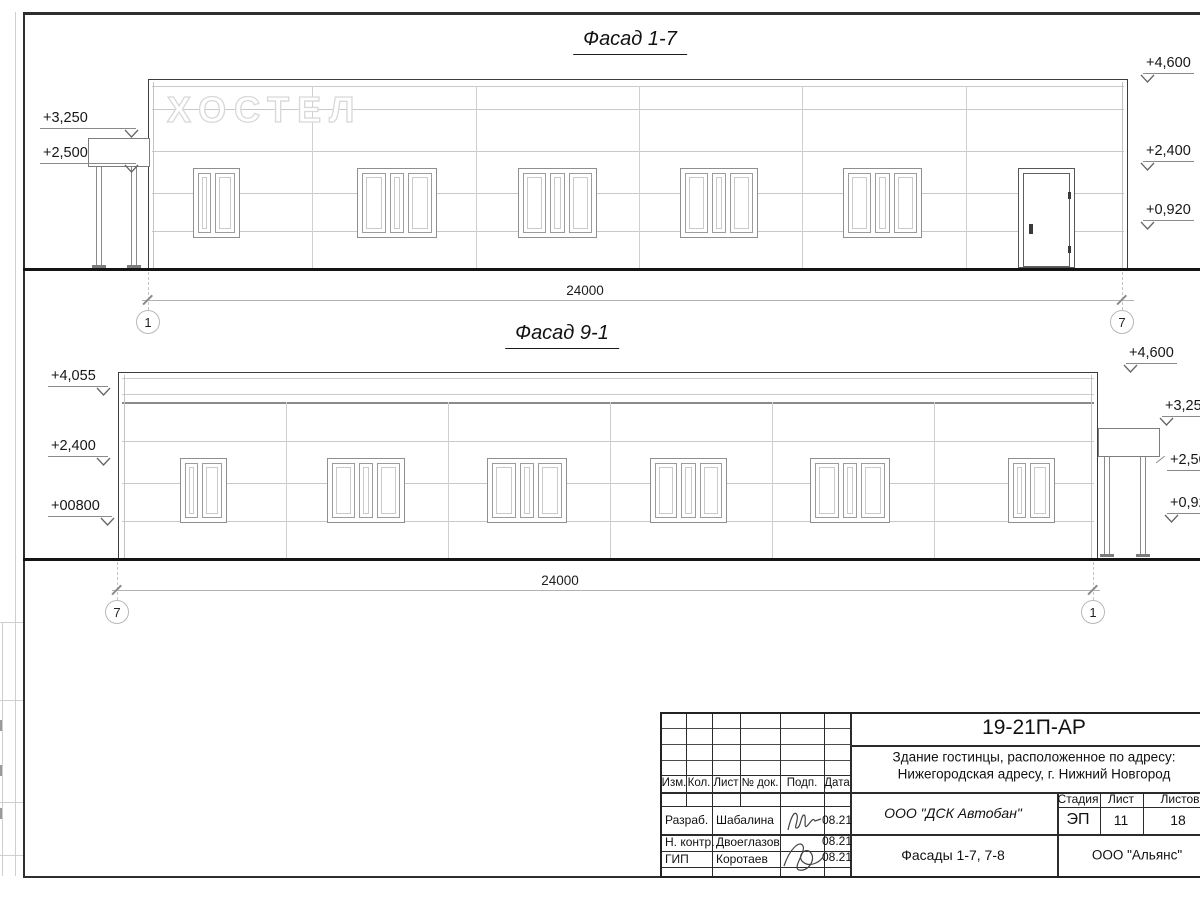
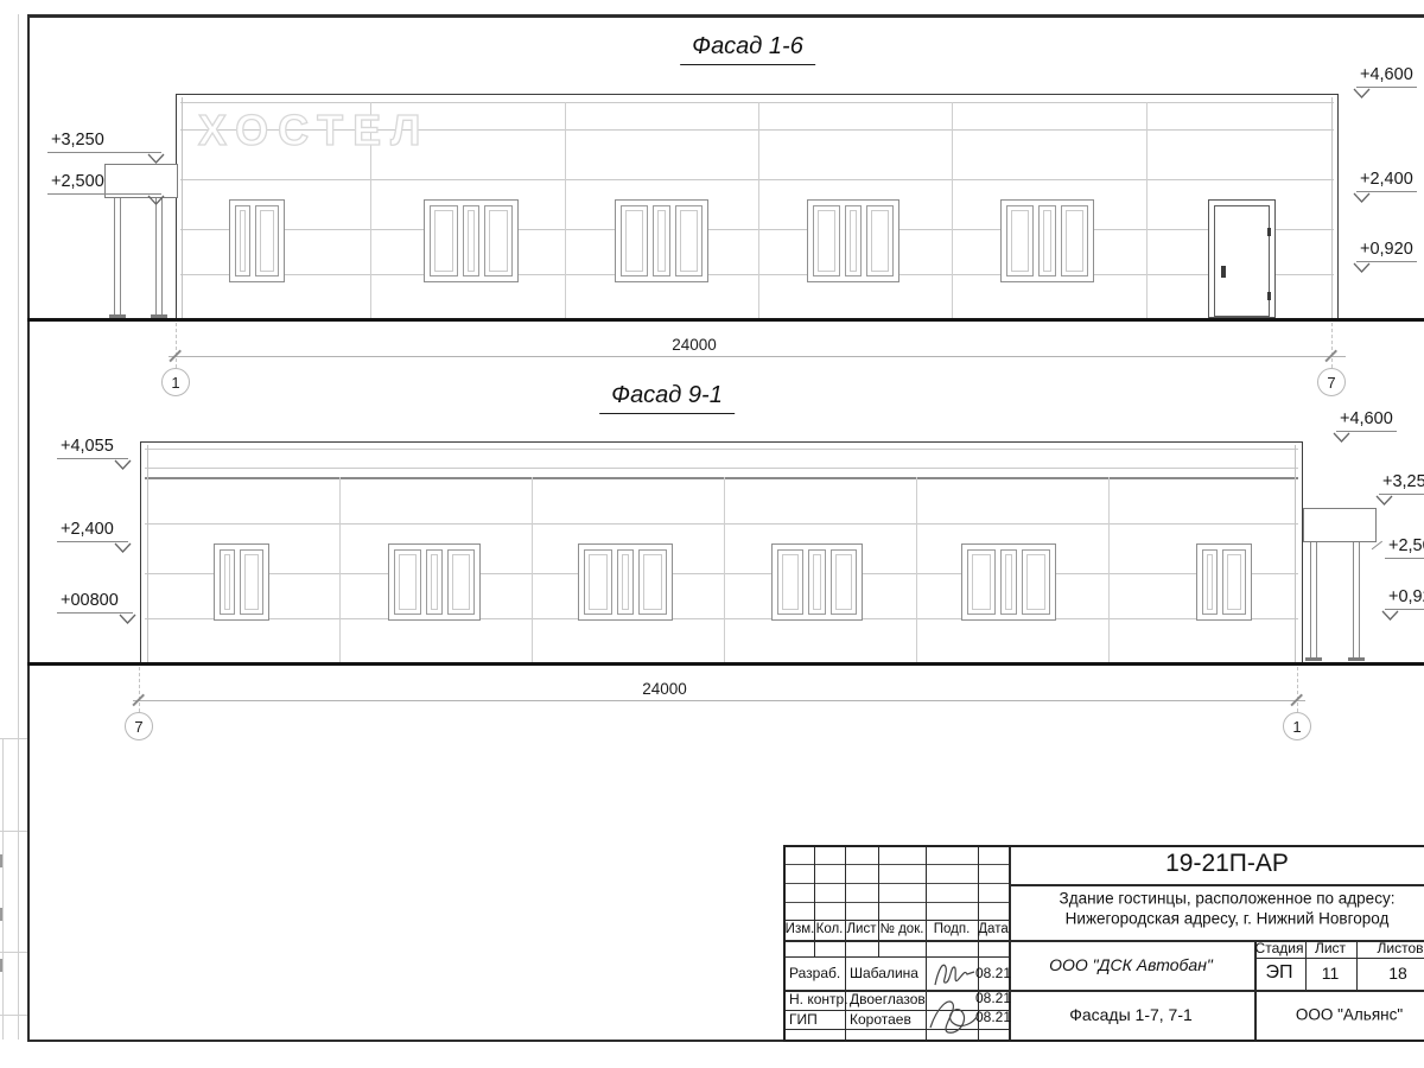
- Фасад 1-7
+ Фасад 1-6
  ХОСТЕЛ
  +3,250
  +2,500
  +4,600
  +2,400
  +0,920
  24000
  1
  7
  Фасад 9-1
  +4,055
  +2,400
  +00800
  +4,600
  +3,25
  24000
  7
  1
  Изм.
  Кол.
  Лист
  № док.
  Подп.
  Дата
  Разраб.
  Шабалина
  08.21
  Н. контр.
  Двоеглазов
  08.21
  ГИП
  Коротаев
  08.21
  19-21П-АР
  Здание гостинцы, расположенное по адресу:
  Нижегородская адресу, г. Нижний Новгород
  ООО "ДСК Автобан"
  Стадия
  Лист
  Листов
  ЭП
  11
  18
- Фасады 1-7, 7-8
+ Фасады 1-7, 7-1
  ООО "Альянс"
